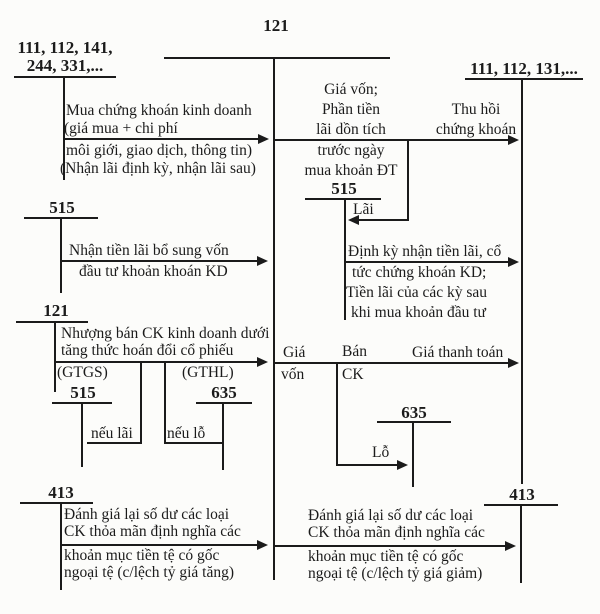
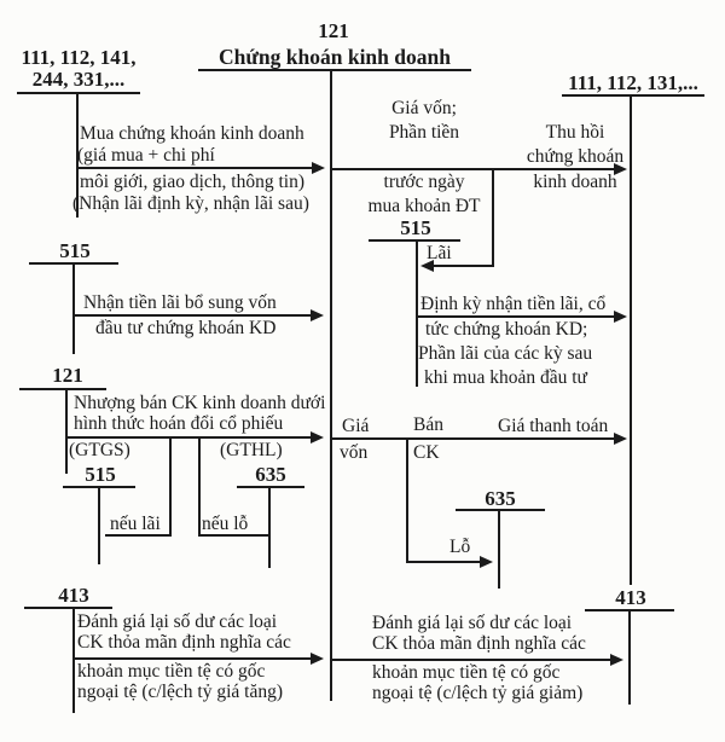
  121
+ Chứng khoán kinh doanh
  111, 112, 141,
  244, 331,...
  111, 112, 131,...
  Mua chứng khoán kinh doanh
  (giá mua + chi phí
  môi giới, giao dịch, thông tin)
  (Nhận lãi định kỳ, nhận lãi sau)
  Giá vốn;
  Phần tiền
- lãi dồn tích
  trước ngày
  mua khoản ĐT
  Thu hồi
  chứng khoán
+ kinh doanh
  515
  Lãi
  Định kỳ nhận tiền lãi, cổ
  tức chứng khoán KD;
- Tiền lãi của các kỳ sau
+ Phần lãi của các kỳ sau
  khi mua khoản đầu tư
  515
  Nhận tiền lãi bổ sung vốn
- đầu tư khoản khoán KD
+ đầu tư chứng khoán KD
  121
  Nhượng bán CK kinh doanh dưới
- tăng thức hoán đổi cổ phiếu
+ hình thức hoán đổi cổ phiếu
  (GTGS)
  (GTHL)
  nếu lãi
  nếu lỗ
  515
  635
  Giá
  Bán
  Giá thanh toán
  vốn
  CK
  Lỗ
  635
  413
  Đánh giá lại số dư các loại
  CK thỏa mãn định nghĩa các
  khoản mục tiền tệ có gốc
  ngoại tệ (c/lệch tỷ giá tăng)
  Đánh giá lại số dư các loại
  CK thỏa mãn định nghĩa các
  khoản mục tiền tệ có gốc
  ngoại tệ (c/lệch tỷ giá giảm)
  413
